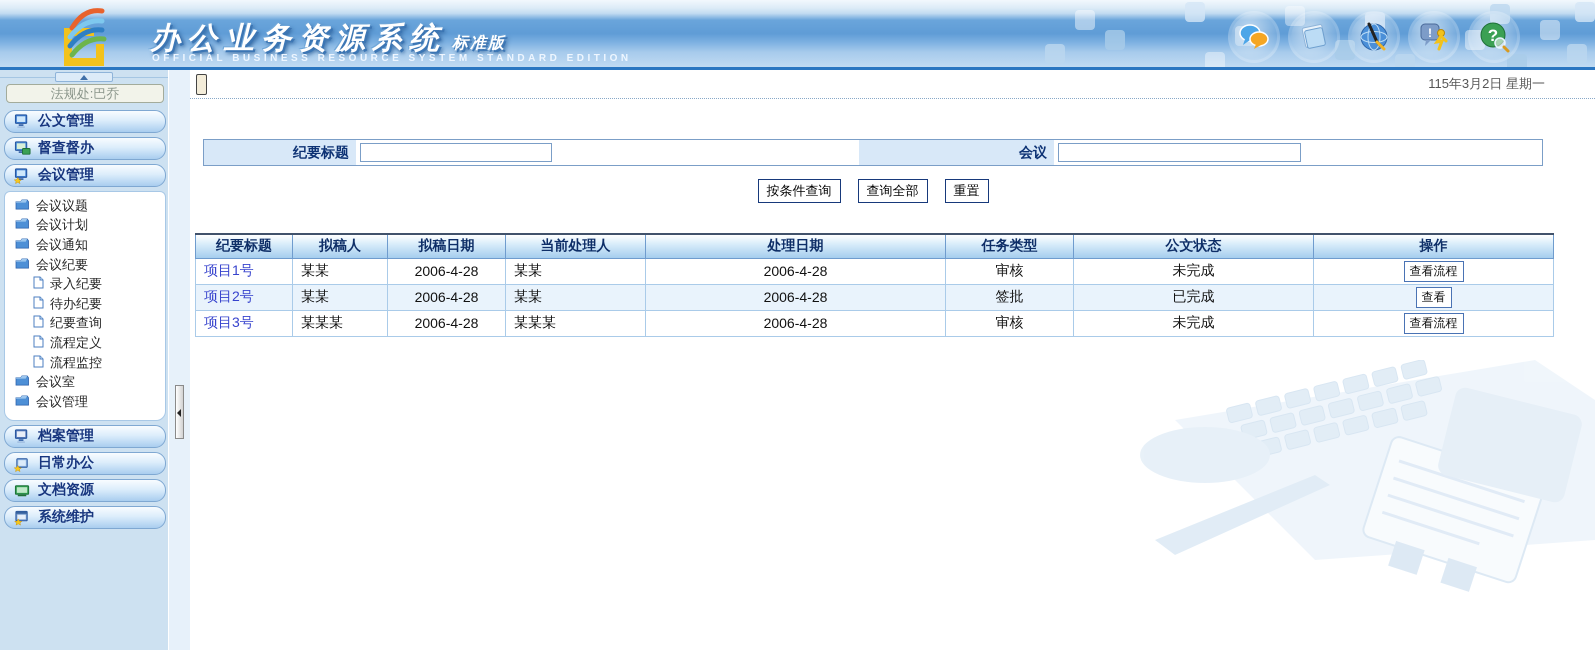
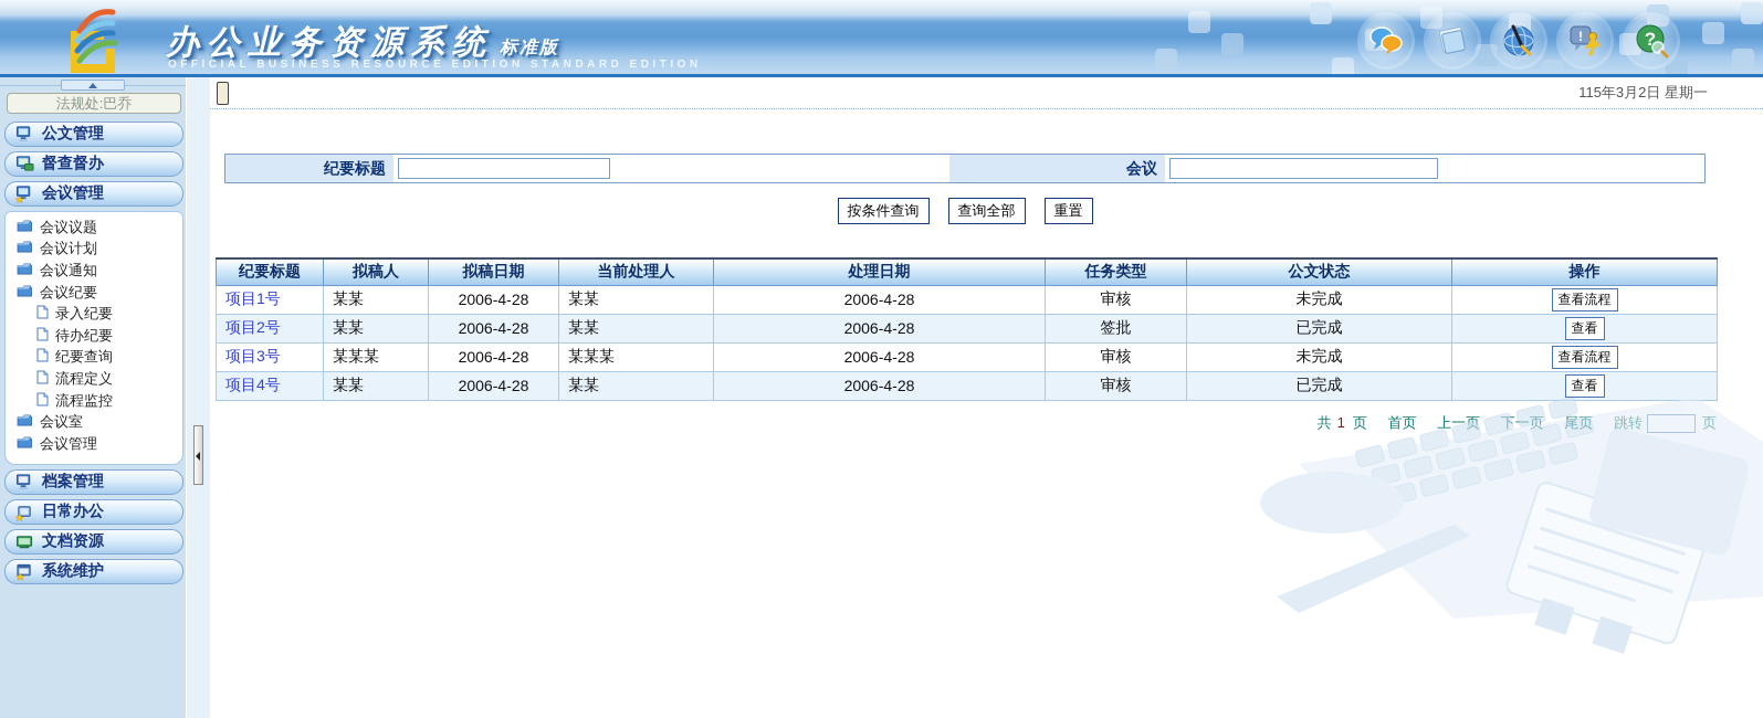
  办公业务资源系统 标准版
- OFFICIAL BUSINESS RESOURCE SYSTEM STANDARD EDITION
+ OFFICIAL BUSINESS RESOURCE EDITION STANDARD EDITION
  !
  ?
  法规处:巴乔
  公文管理
  督查督办
  会议管理
  会议议题
  会议计划
  会议通知
  会议纪要
  录入纪要
  待办纪要
  纪要查询
  流程定义
  流程监控
  会议室
  会议管理
  档案管理
  日常办公
  文档资源
  系统维护
  115年3月2日 星期一
  纪要标题
  会议
  按条件查询
  查询全部
  重置
  纪要标题	拟稿人	拟稿日期	当前处理人	处理日期	任务类型	公文状态	操作
  项目1号	某某	2006-4-28	某某	2006-4-28	审核	未完成	查看流程
  项目2号	某某	2006-4-28	某某	2006-4-28	签批	已完成	查看
  项目3号	某某某	2006-4-28	某某某	2006-4-28	审核	未完成	查看流程
+ 项目4号	某某	2006-4-28	某某	2006-4-28	审核	已完成	查看
+ 共 1 页 首页 上一页 下一页 尾页 跳转 页
